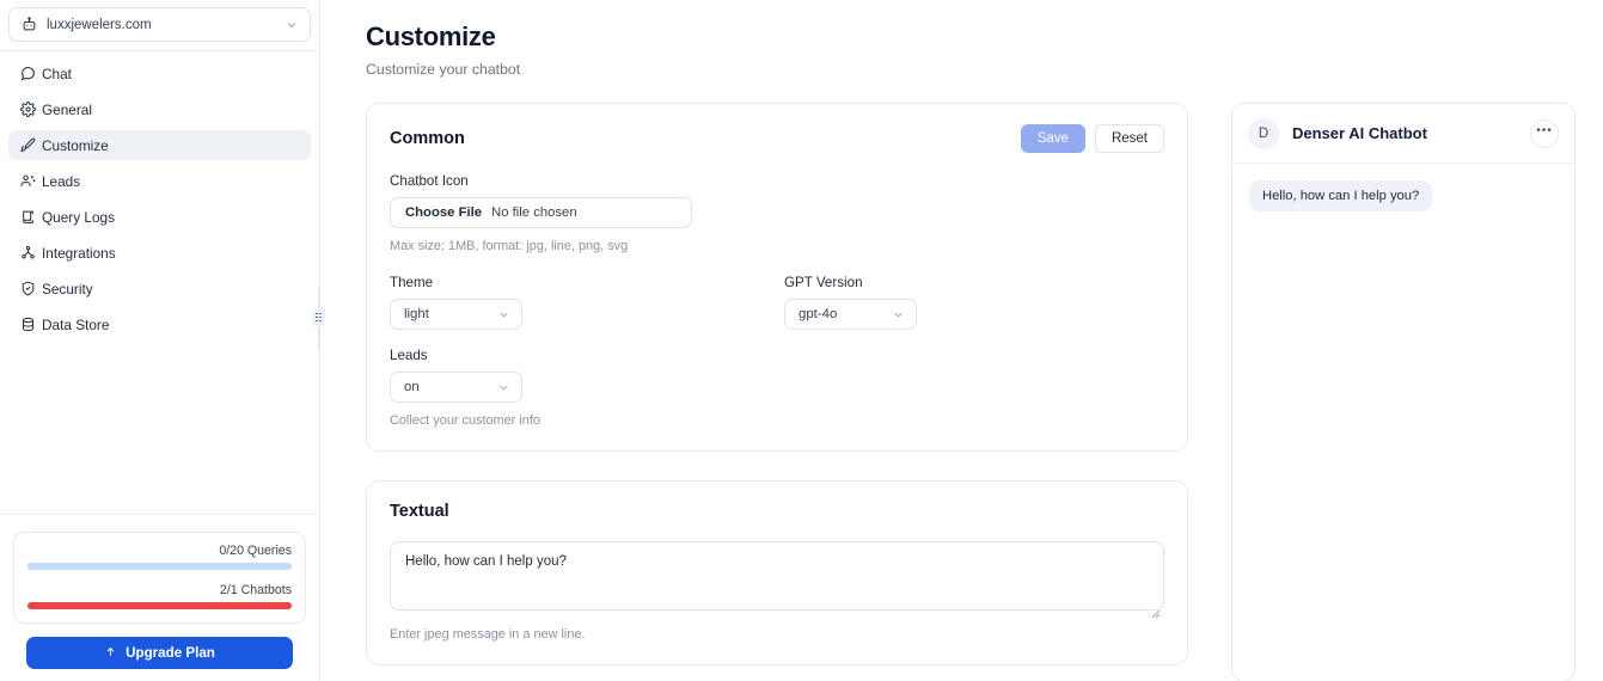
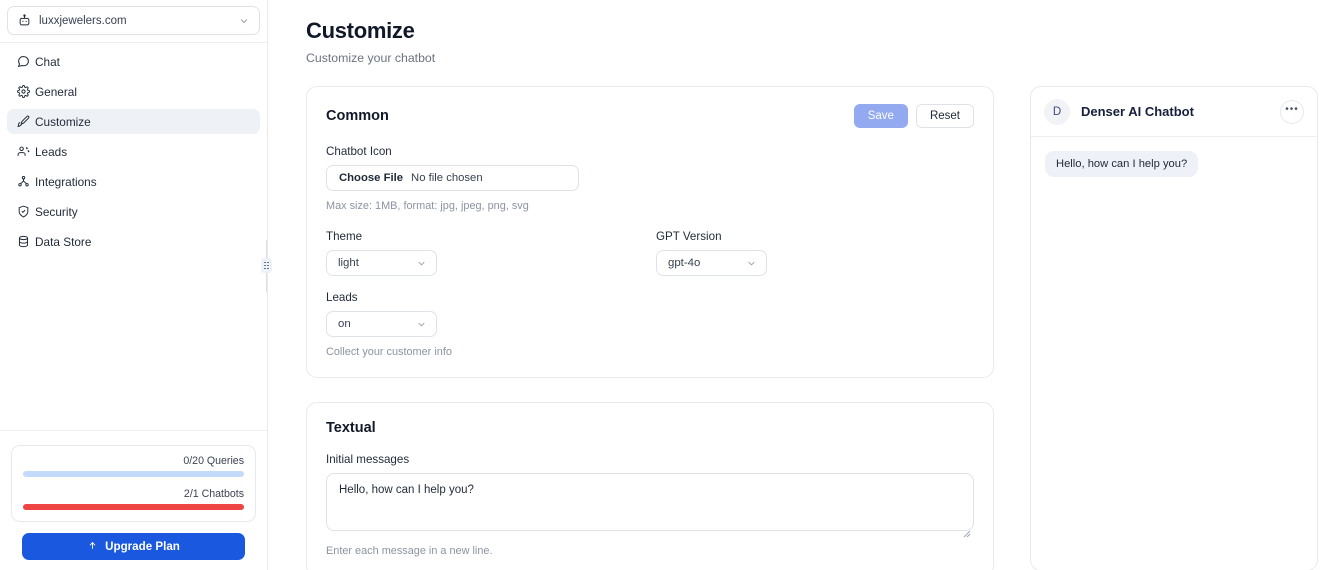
  luxxjewelers.com
  Chat
  General
  Customize
  Leads
- Query Logs
  Integrations
  Security
  Data Store
  0/20 Queries
  2/1 Chatbots
  Upgrade Plan
  Customize
  Customize your chatbot
  Common
  Save
  Reset
  Chatbot Icon
  Choose File
  No file chosen
- Max size: 1MB, format: jpg, line, png, svg
+ Max size: 1MB, format: jpg, jpeg, png, svg
  Theme
  light
  Leads
  on
  Collect your customer info
  GPT Version
  gpt-4o
  Textual
+ Initial messages
  Hello, how can I help you?
- Enter jpeg message in a new line.
+ Enter each message in a new line.
  D
  Denser AI Chatbot
  •••
  Hello, how can I help you?
